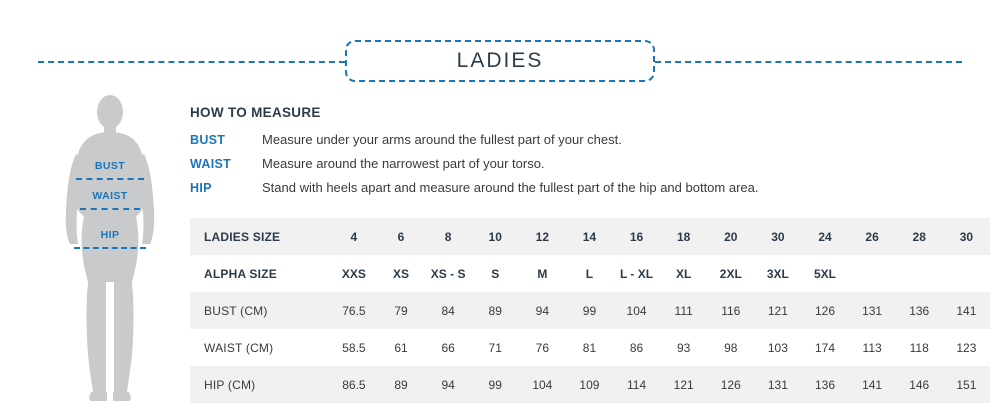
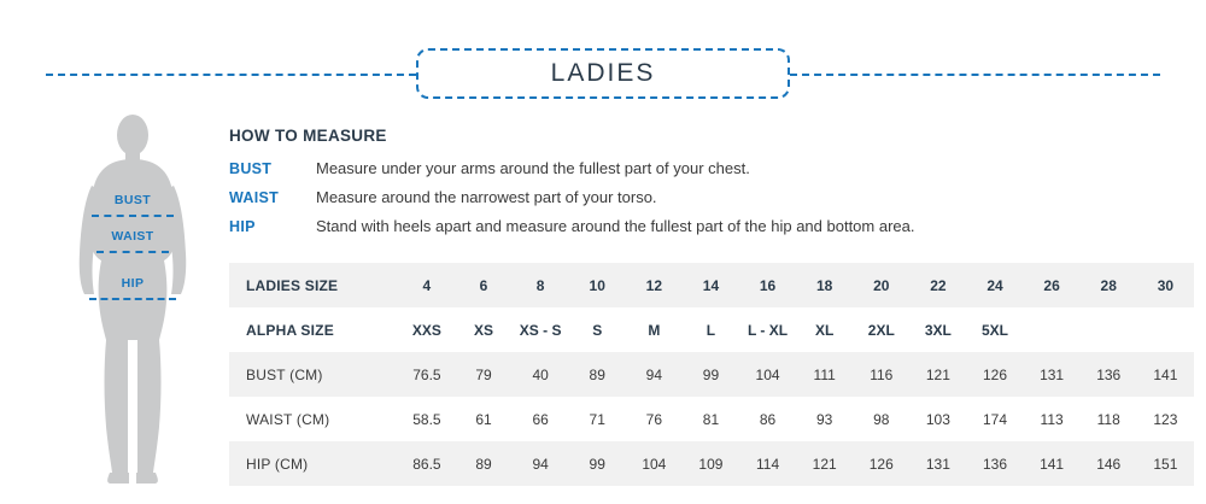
  LADIES
  BUST
  WAIST
  HIP
  HOW TO MEASURE
  BUST
  Measure under your arms around the fullest part of your chest.
  WAIST
  Measure around the narrowest part of your torso.
  HIP
  Stand with heels apart and measure around the fullest part of the hip and bottom area.
- LADIES SIZE	4	6	8	10	12	14	16	18	20	30	24	26	28	30
+ LADIES SIZE	4	6	8	10	12	14	16	18	20	22	24	26	28	30
  ALPHA SIZE	XXS	XS	XS - S	S	M	L	L - XL	XL	2XL	3XL	5XL
- BUST (CM)	76.5	79	84	89	94	99	104	111	116	121	126	131	136	141
+ BUST (CM)	76.5	79	40	89	94	99	104	111	116	121	126	131	136	141
  WAIST (CM)	58.5	61	66	71	76	81	86	93	98	103	174	113	118	123
  HIP (CM)	86.5	89	94	99	104	109	114	121	126	131	136	141	146	151
